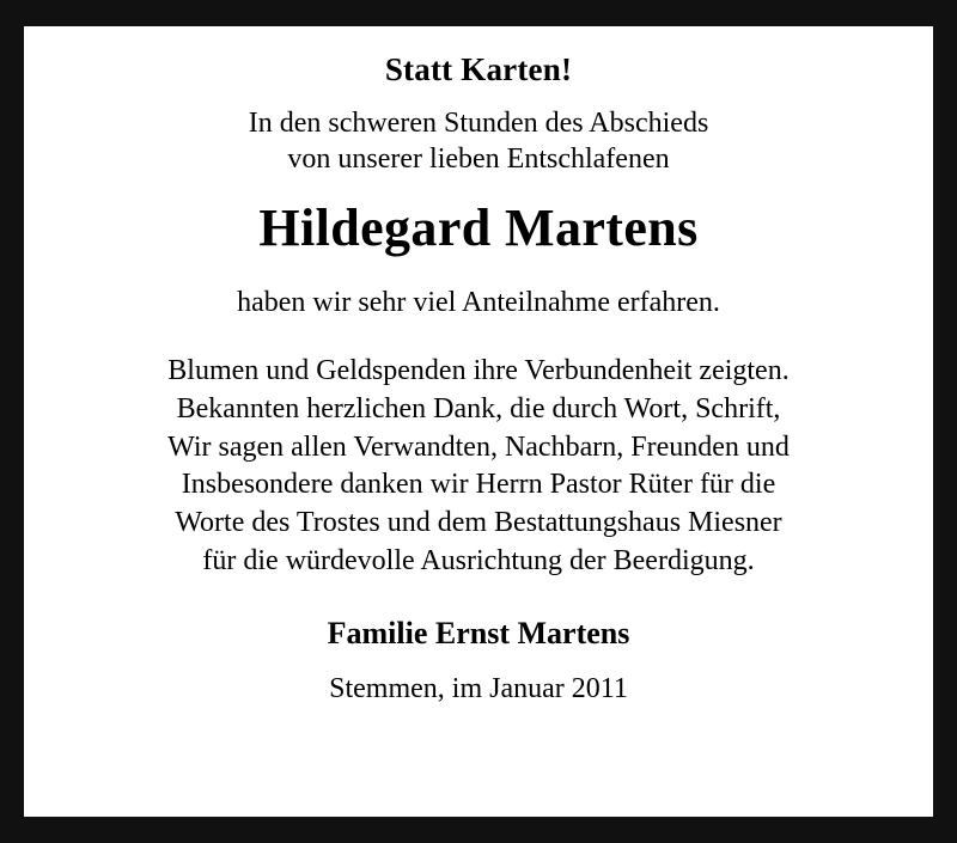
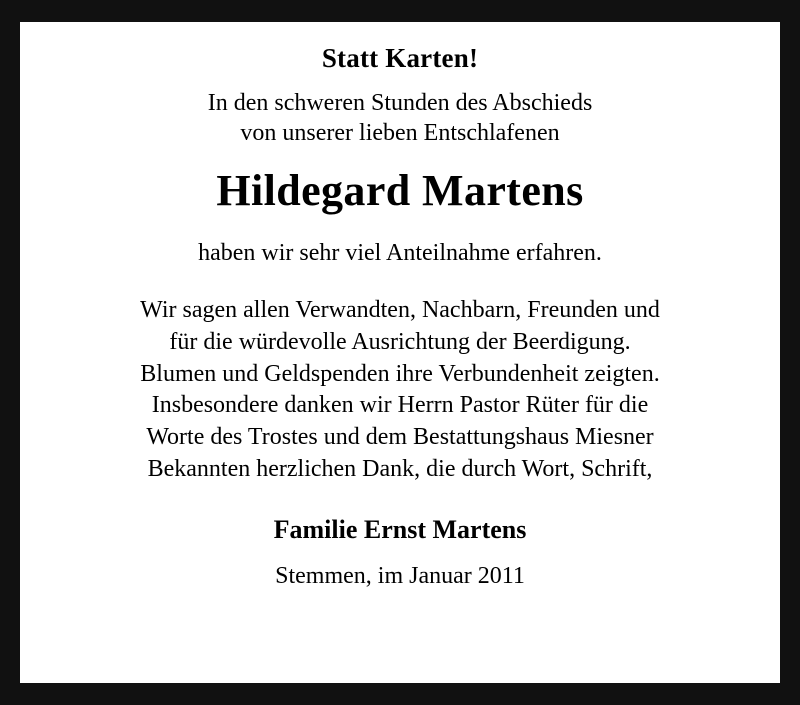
  Statt Karten!
  In den schweren Stunden des Abschieds
  von unserer lieben Entschlafenen
  Hildegard Martens
  haben wir sehr viel Anteilnahme erfahren.
- Blumen und Geldspenden ihre Verbundenheit zeigten.
+ Wir sagen allen Verwandten, Nachbarn, Freunden und
- Bekannten herzlichen Dank, die durch Wort, Schrift,
+ für die würdevolle Ausrichtung der Beerdigung.
- Wir sagen allen Verwandten, Nachbarn, Freunden und
+ Blumen und Geldspenden ihre Verbundenheit zeigten.
  Insbesondere danken wir Herrn Pastor Rüter für die
  Worte des Trostes und dem Bestattungshaus Miesner
- für die würdevolle Ausrichtung der Beerdigung.
+ Bekannten herzlichen Dank, die durch Wort, Schrift,
  Familie Ernst Martens
  Stemmen, im Januar 2011
